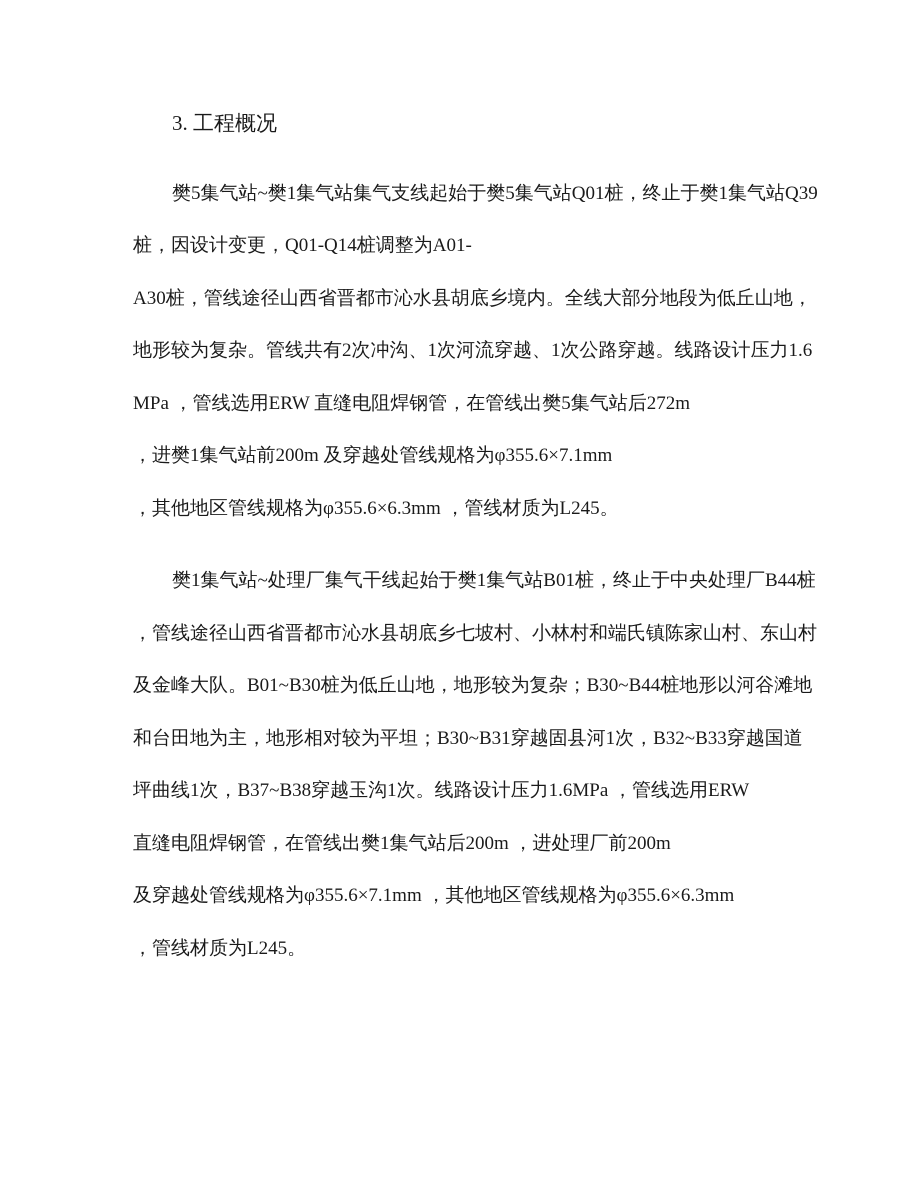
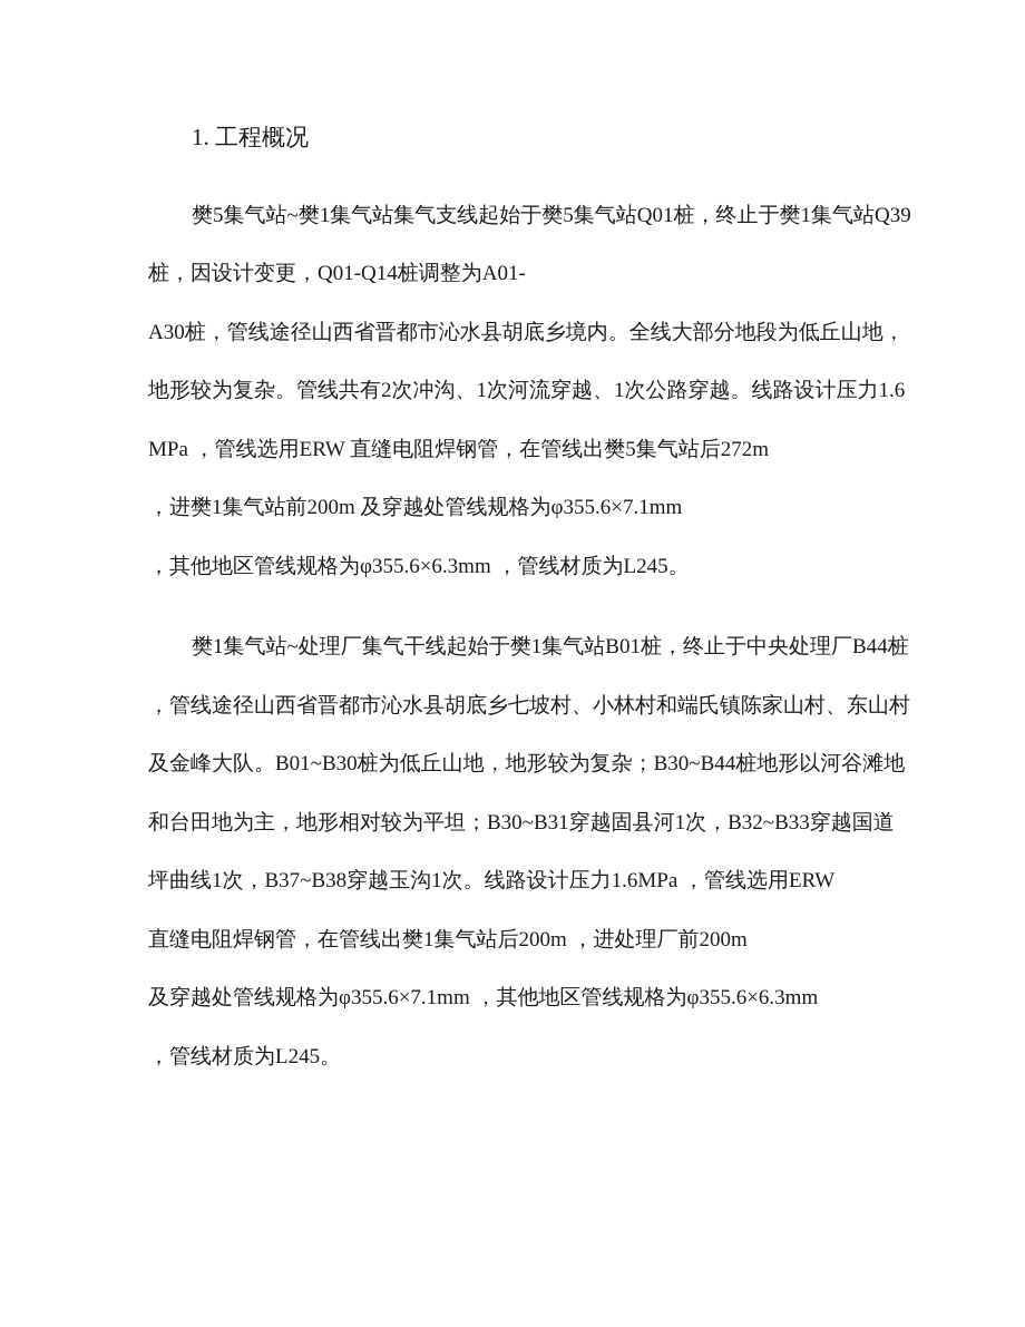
- 3. 工程概况
+ 1. 工程概况
  樊5集气站~樊1集气站集气支线起始于樊5集气站Q01桩，终止于樊1集气站Q39
  桩，因设计变更，Q01-Q14桩调整为A01-
  A30桩，管线途径山西省晋都市沁水县胡底乡境内。全线大部分地段为低丘山地，
  地形较为复杂。管线共有2次冲沟、1次河流穿越、1次公路穿越。线路设计压力1.6
  MPa ，管线选用ERW 直缝电阻焊钢管，在管线出樊5集气站后272m
  ，进樊1集气站前200m 及穿越处管线规格为φ355.6×7.1mm
  ，其他地区管线规格为φ355.6×6.3mm ，管线材质为L245。
  樊1集气站~处理厂集气干线起始于樊1集气站B01桩，终止于中央处理厂B44桩
  ，管线途径山西省晋都市沁水县胡底乡七坡村、小林村和端氏镇陈家山村、东山村
  及金峰大队。B01~B30桩为低丘山地，地形较为复杂；B30~B44桩地形以河谷滩地
  和台田地为主，地形相对较为平坦；B30~B31穿越固县河1次，B32~B33穿越国道
  坪曲线1次，B37~B38穿越玉沟1次。线路设计压力1.6MPa ，管线选用ERW
  直缝电阻焊钢管，在管线出樊1集气站后200m ，进处理厂前200m
  及穿越处管线规格为φ355.6×7.1mm ，其他地区管线规格为φ355.6×6.3mm
  ，管线材质为L245。
